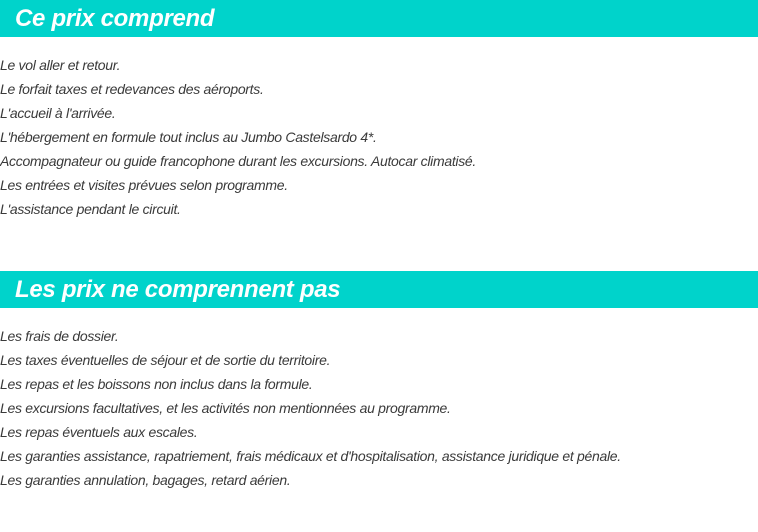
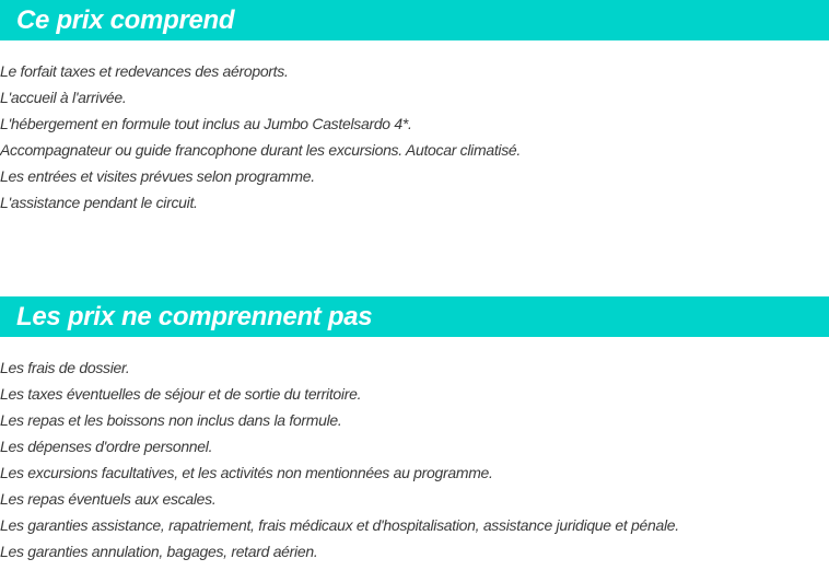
  Ce prix comprend
- Le vol aller et retour.
  Le forfait taxes et redevances des aéroports.
  L'accueil à l'arrivée.
  L'hébergement en formule tout inclus au Jumbo Castelsardo 4*.
  Accompagnateur ou guide francophone durant les excursions. Autocar climatisé.
  Les entrées et visites prévues selon programme.
  L'assistance pendant le circuit.
  Les prix ne comprennent pas
  Les frais de dossier.
  Les taxes éventuelles de séjour et de sortie du territoire.
  Les repas et les boissons non inclus dans la formule.
+ Les dépenses d'ordre personnel.
  Les excursions facultatives, et les activités non mentionnées au programme.
  Les repas éventuels aux escales.
  Les garanties assistance, rapatriement, frais médicaux et d'hospitalisation, assistance juridique et pénale.
  Les garanties annulation, bagages, retard aérien.
